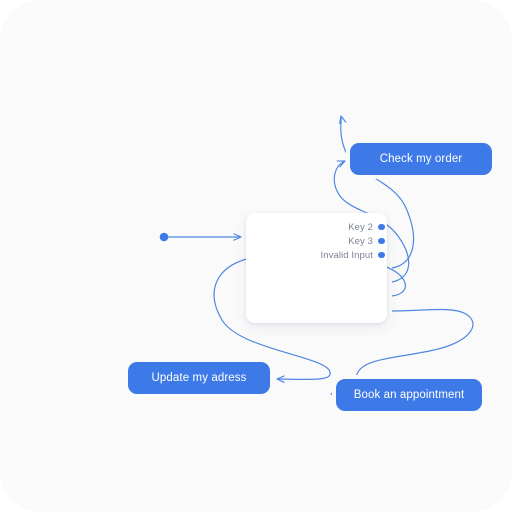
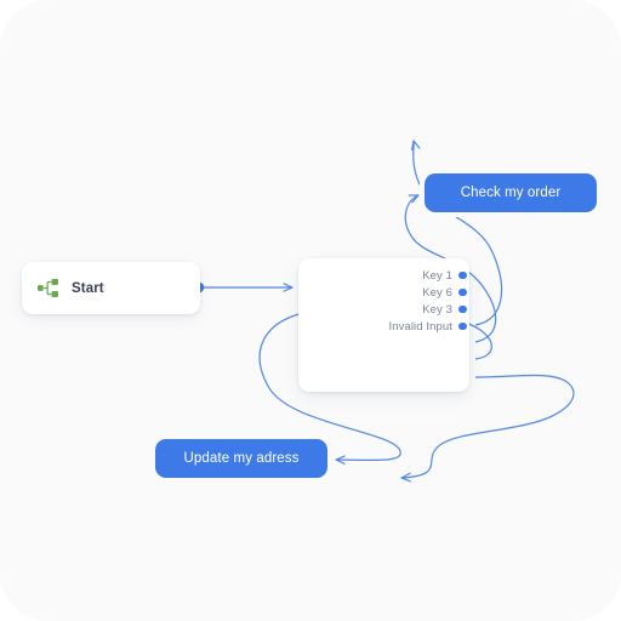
+ Start
+ Key 1
- Key 2
+ Key 6
  Key 3
  Invalid Input
  Check my order
  Update my adress
- Book an appointment
